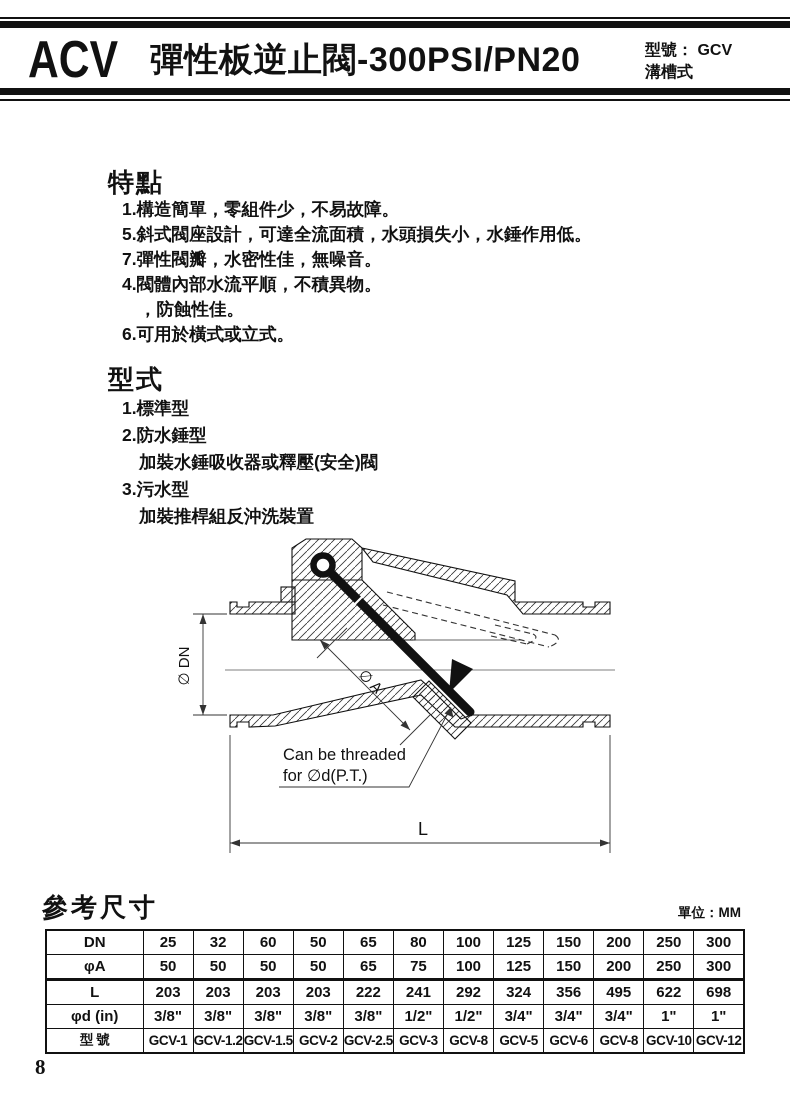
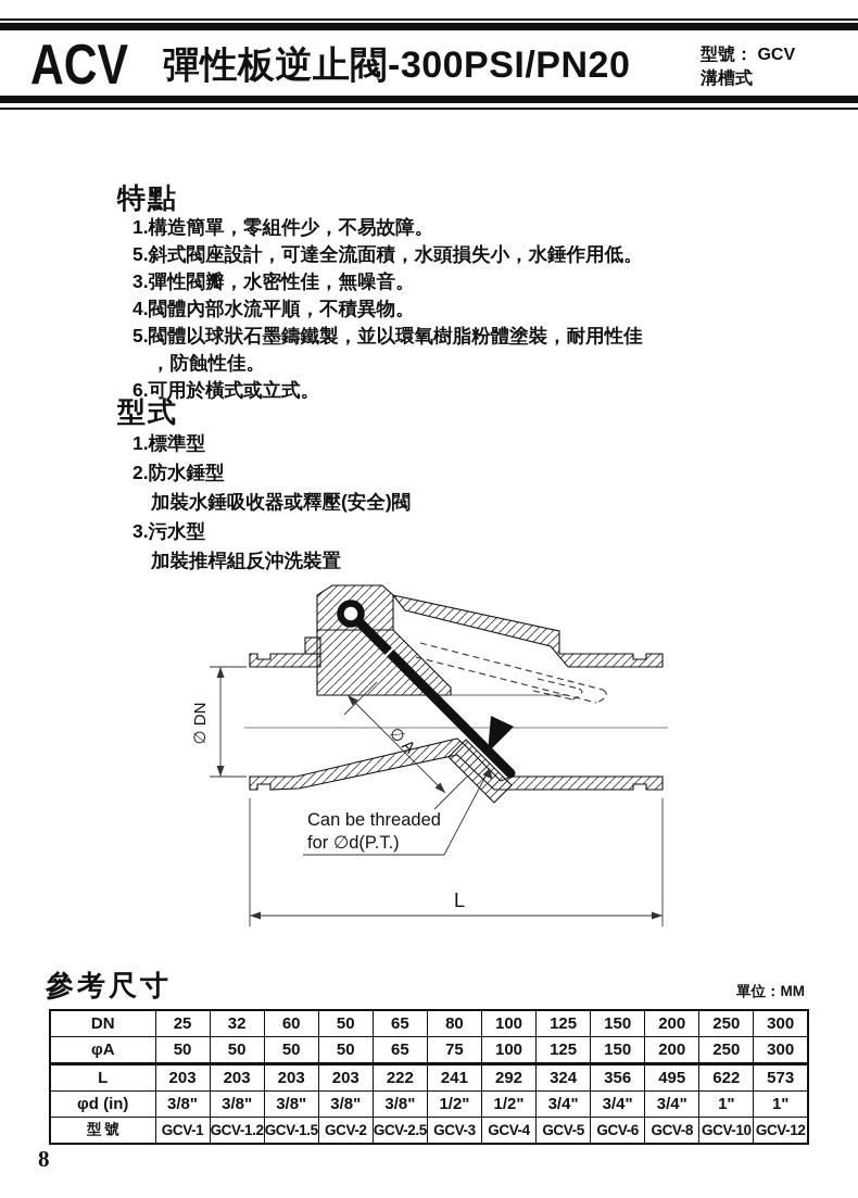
  ACV
  彈性板逆止閥-300PSI/PN20
  型號： GCV
  溝槽式
  特點
  1.構造簡單，零組件少，不易故障。
  5.斜式閥座設計，可達全流面積，水頭損失小，水錘作用低。
- 7.彈性閥瓣，水密性佳，無噪音。
+ 3.彈性閥瓣，水密性佳，無噪音。
  4.閥體內部水流平順，不積異物。
+ 5.閥體以球狀石墨鑄鐵製，並以環氧樹脂粉體塗裝，耐用性佳
  ，防蝕性佳。
  6.可用於橫式或立式。
  型式
  1.標準型
  2.防水錘型
  加裝水錘吸收器或釋壓(安全)閥
  3.污水型
  加裝推桿組反沖洗裝置
  Can be threaded
  for ∅d(P.T.)
  L
  參考尺寸
  單位：MM
  DN	25	32	60	50	65	80	100	125	150	200	250	300
  φA	50	50	50	50	65	75	100	125	150	200	250	300
- L	203	203	203	203	222	241	292	324	356	495	622	698
+ L	203	203	203	203	222	241	292	324	356	495	622	573
  φd (in)	3/8"	3/8"	3/8"	3/8"	3/8"	1/2"	1/2"	3/4"	3/4"	3/4"	1"	1"
- 型 號	GCV-1	GCV-1.2	GCV-1.5	GCV-2	GCV-2.5	GCV-3	GCV-8	GCV-5	GCV-6	GCV-8	GCV-10	GCV-12
+ 型 號	GCV-1	GCV-1.2	GCV-1.5	GCV-2	GCV-2.5	GCV-3	GCV-4	GCV-5	GCV-6	GCV-8	GCV-10	GCV-12
  8
